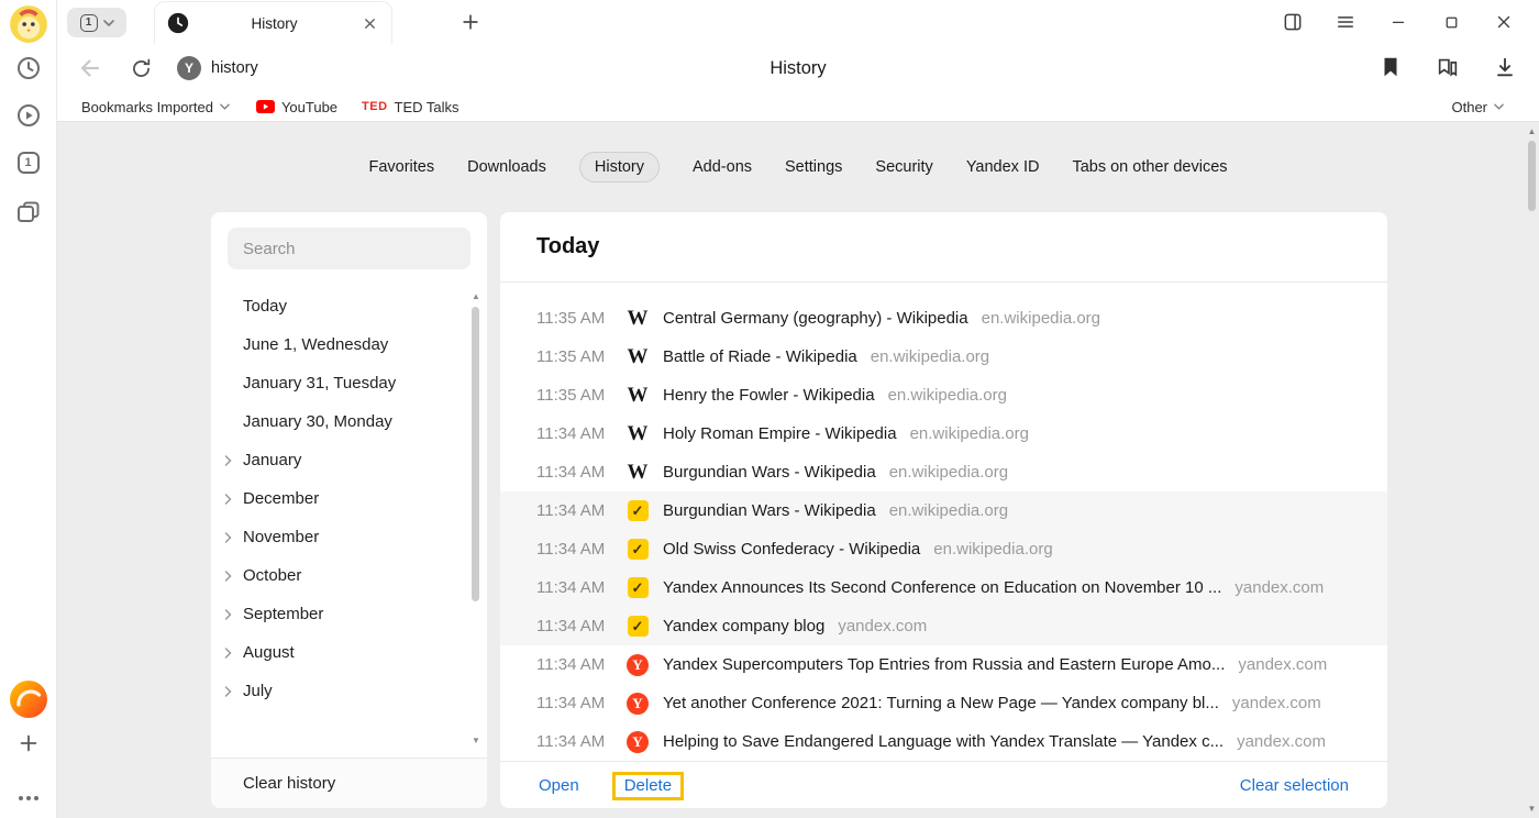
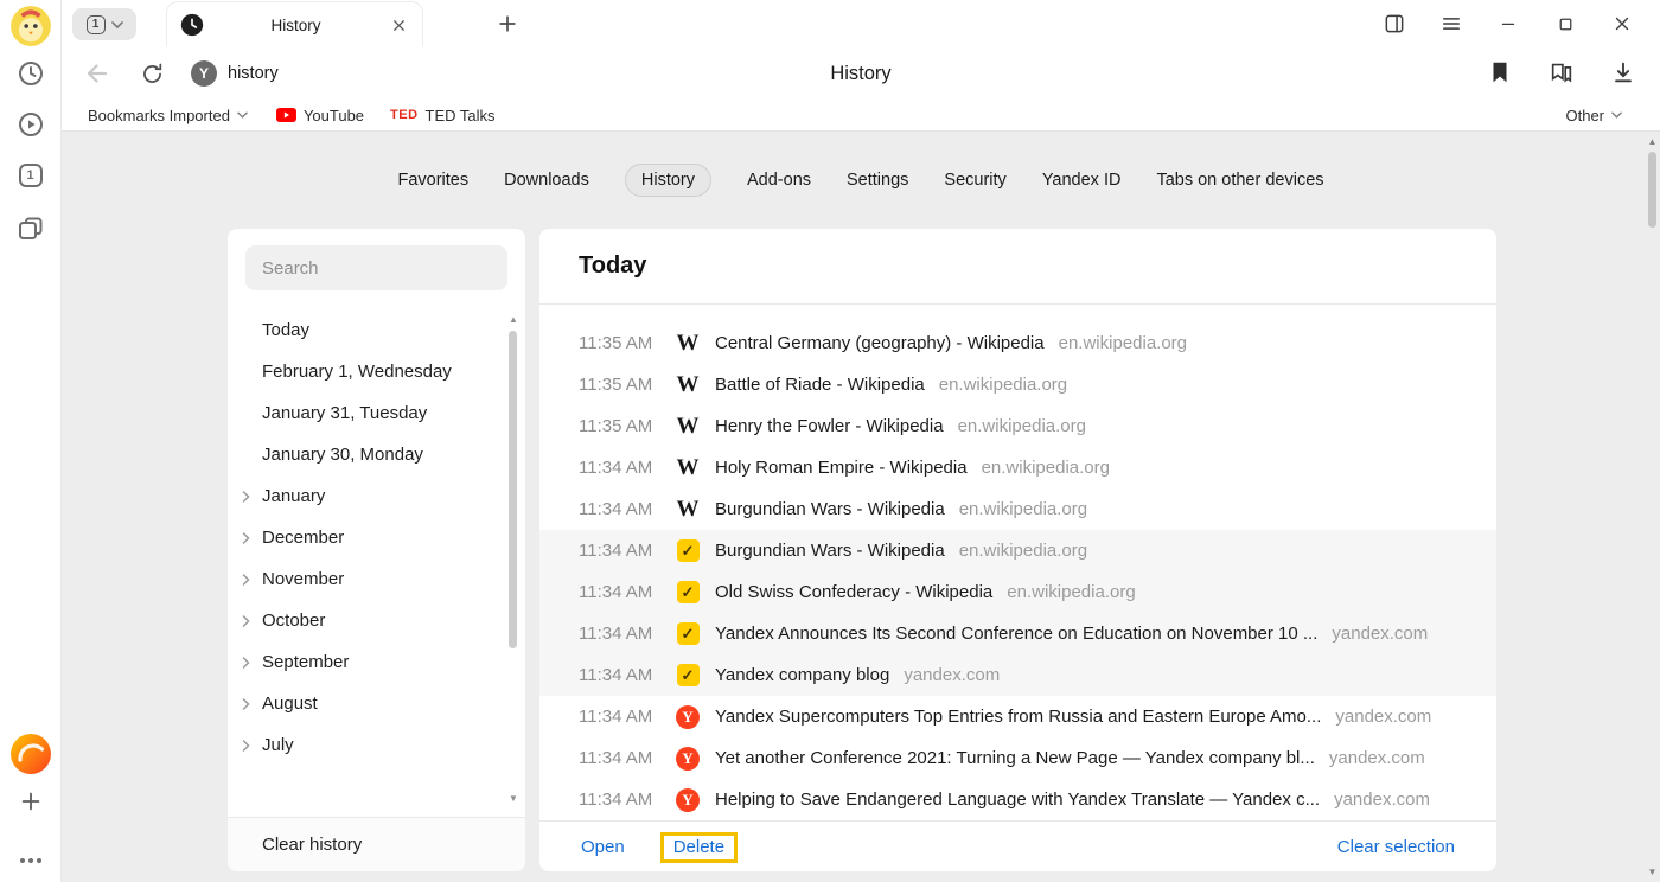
  1
  1
  History
  Y
  history
  History
  Bookmarks Imported
  YouTube
  TED
  TED Talks
  Other
  Favorites
  Downloads
  History
  Add-ons
  Settings
  Security
  Yandex ID
  Tabs on other devices
  Search
  Today
- June 1, Wednesday
+ February 1, Wednesday
  January 31, Tuesday
  January 30, Monday
  January
  December
  November
  October
  September
  August
  July
  ▲
  ▼
  Clear history
  Today
  11:35 AM
  W
  Central Germany (geography) - Wikipedia
  en.wikipedia.org
  11:35 AM
  W
  Battle of Riade - Wikipedia
  en.wikipedia.org
  11:35 AM
  W
  Henry the Fowler - Wikipedia
  en.wikipedia.org
  11:34 AM
  W
  Holy Roman Empire - Wikipedia
  en.wikipedia.org
  11:34 AM
  W
  Burgundian Wars - Wikipedia
  en.wikipedia.org
  11:34 AM
  ✓
  Burgundian Wars - Wikipedia
  en.wikipedia.org
  11:34 AM
  ✓
  Old Swiss Confederacy - Wikipedia
  en.wikipedia.org
  11:34 AM
  ✓
  Yandex Announces Its Second Conference on Education on November 10 ...
  yandex.com
  11:34 AM
  ✓
  Yandex company blog
  yandex.com
  11:34 AM
  Y
  Yandex Supercomputers Top Entries from Russia and Eastern Europe Amo...
  yandex.com
  11:34 AM
  Y
  Yet another Conference 2021: Turning a New Page — Yandex company bl...
  yandex.com
  11:34 AM
  Y
  Helping to Save Endangered Language with Yandex Translate — Yandex c...
  yandex.com
  Open
  Delete
  Clear selection
  ▲
  ▼
